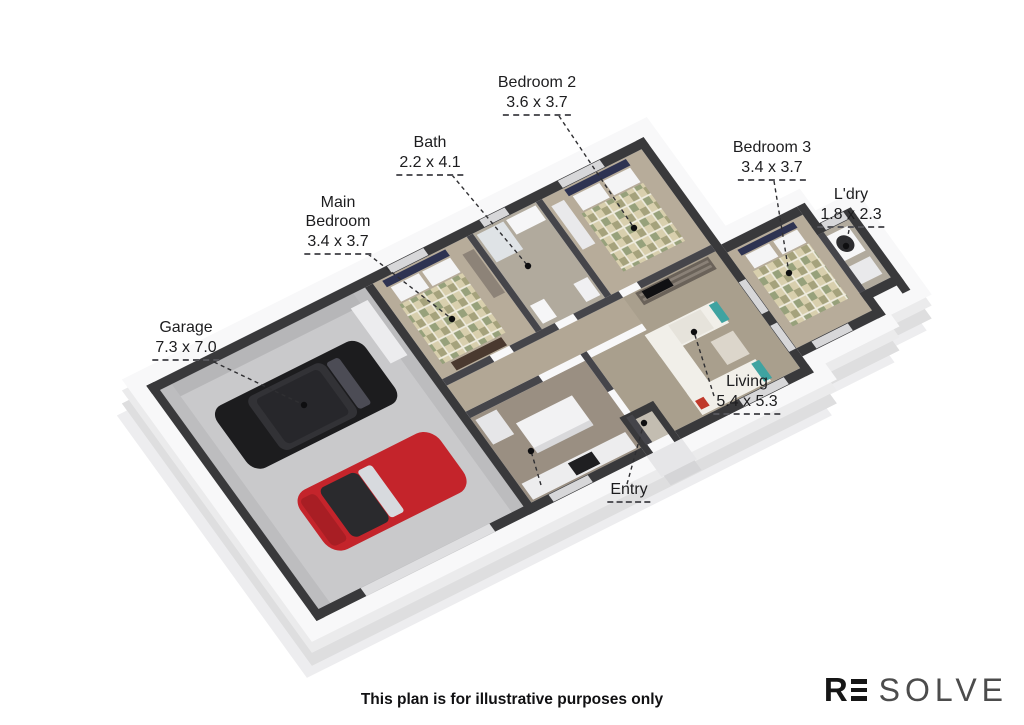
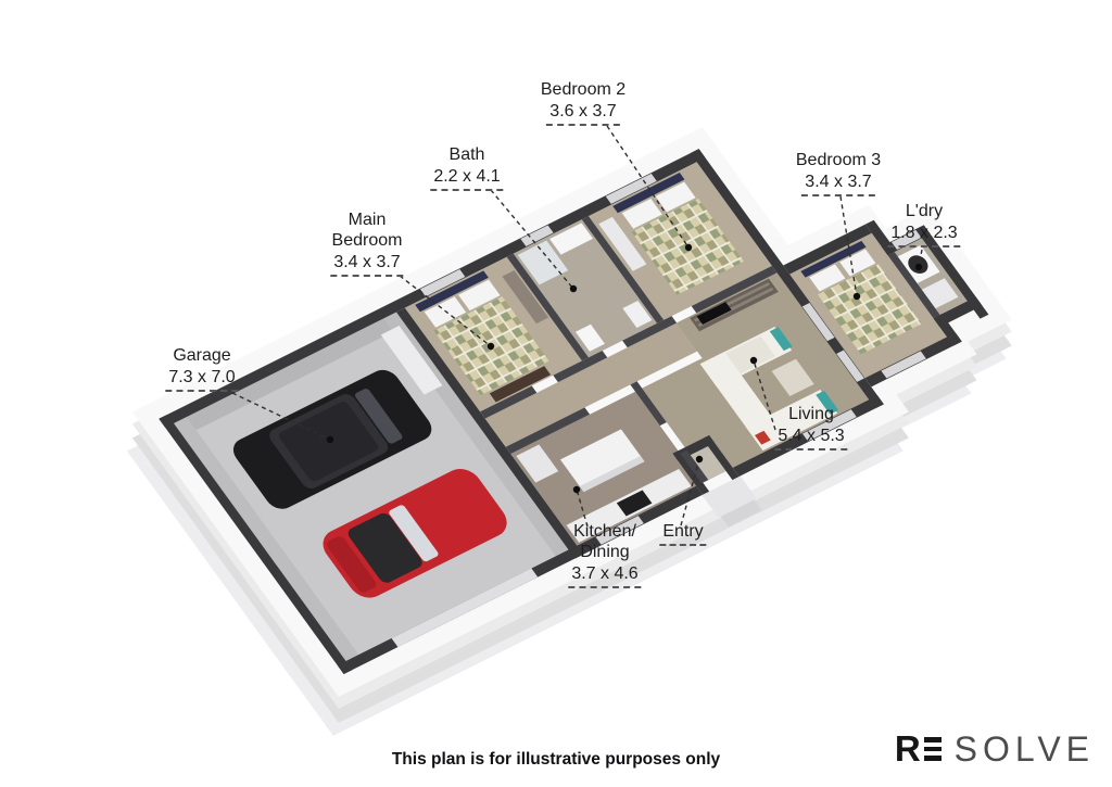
  Bedroom 2
  3.6 x 3.7
  Bath
  2.2 x 4.1
  Bedroom 3
  3.4 x 3.7
  L'dry
  1.8 x 2.3
  Main
  Bedroom
  3.4 x 3.7
  Garage
  7.3 x 7.0
  Living
  5.4 x 5.3
+ Kitchen/
+ Dining
+ 3.7 x 4.6
  Entry
  This plan is for illustrative purposes only
  R
  SOLVE
